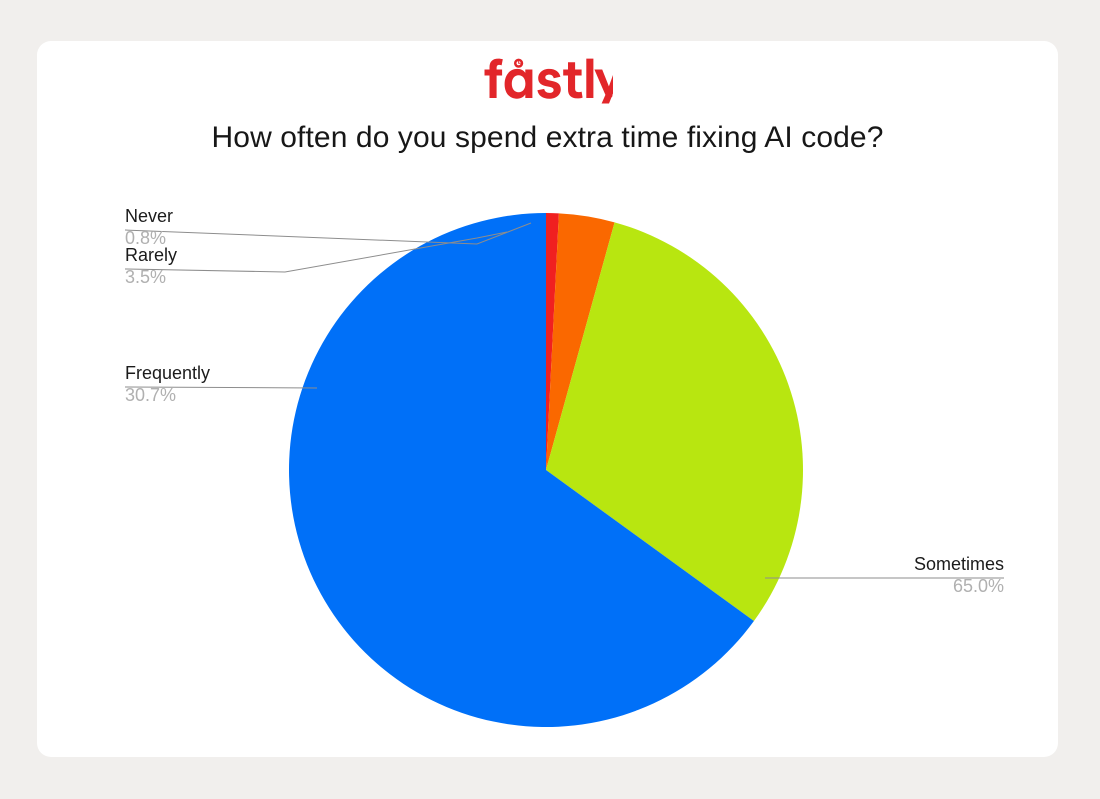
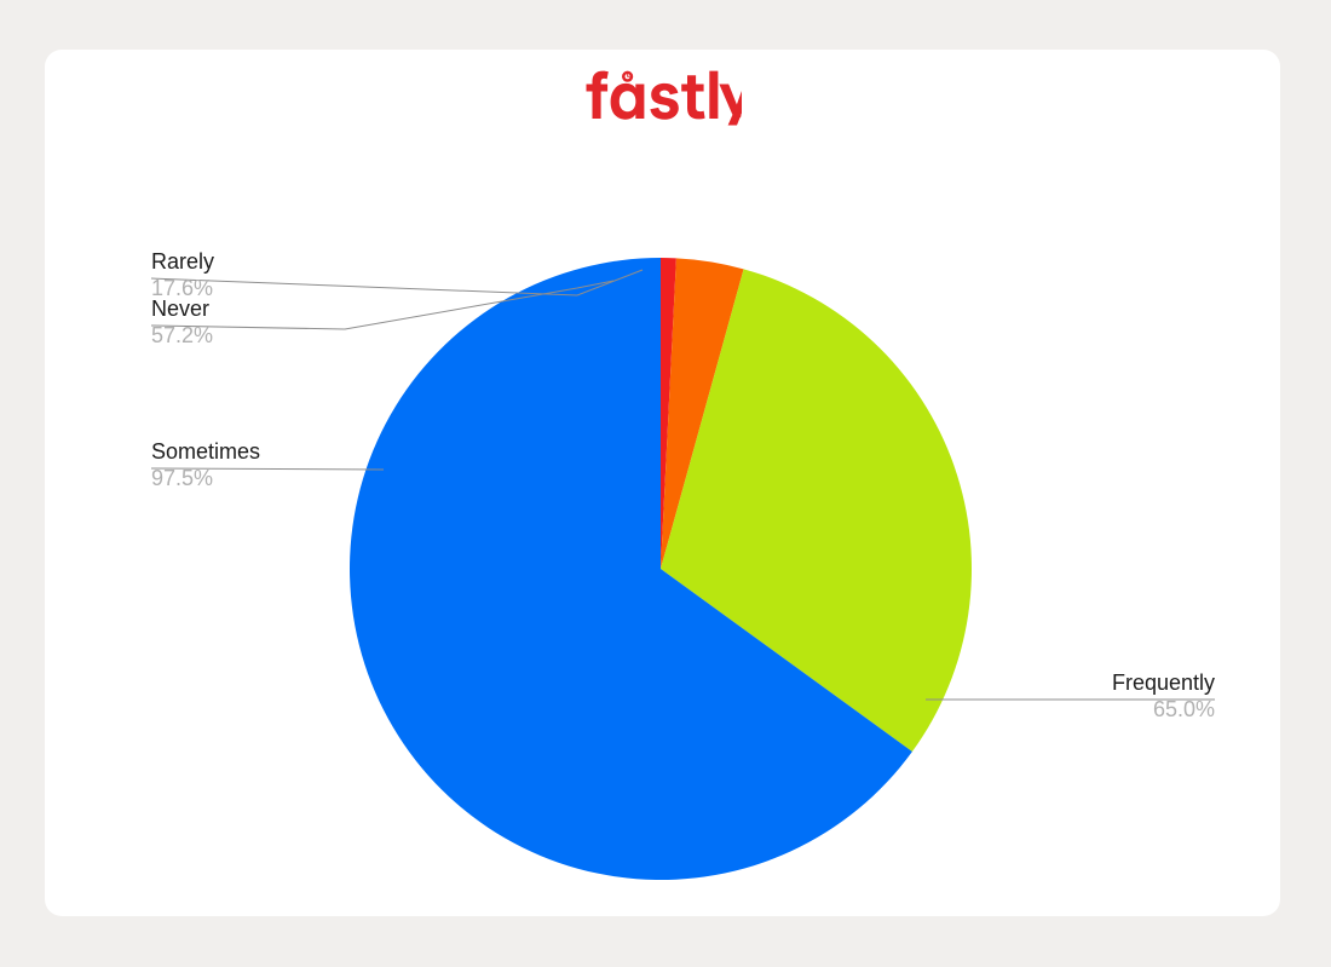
- How often do you spend extra time fixing AI code?
- Never
+ Rarely
- 0.8%
+ 17.6%
- Rarely
+ Never
- 3.5%
+ 57.2%
- Frequently
+ Sometimes
- 30.7%
+ 97.5%
- Sometimes
+ Frequently
  65.0%
